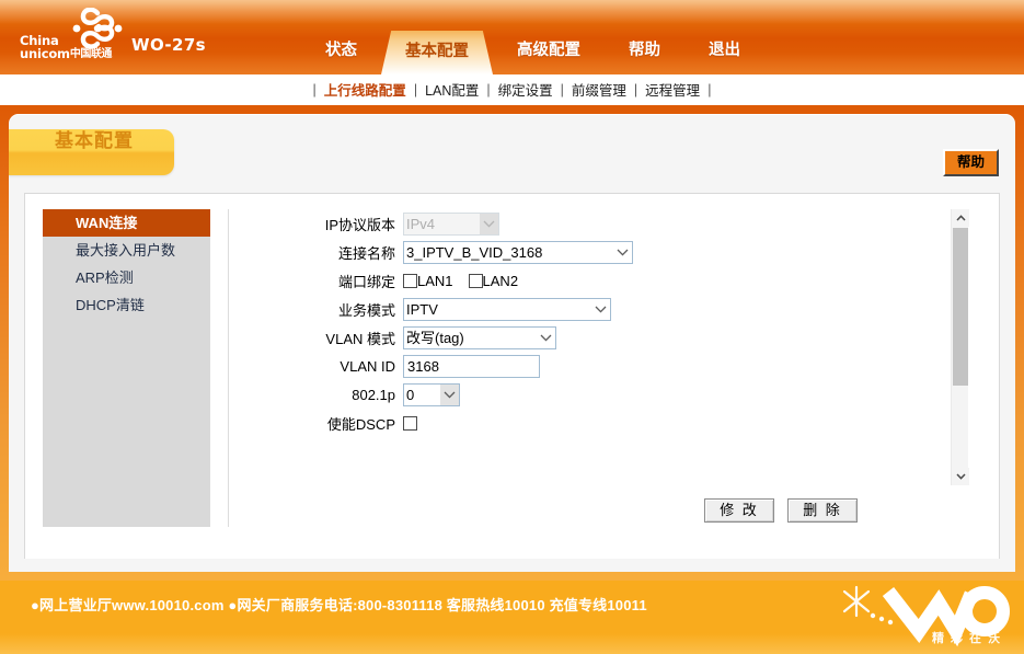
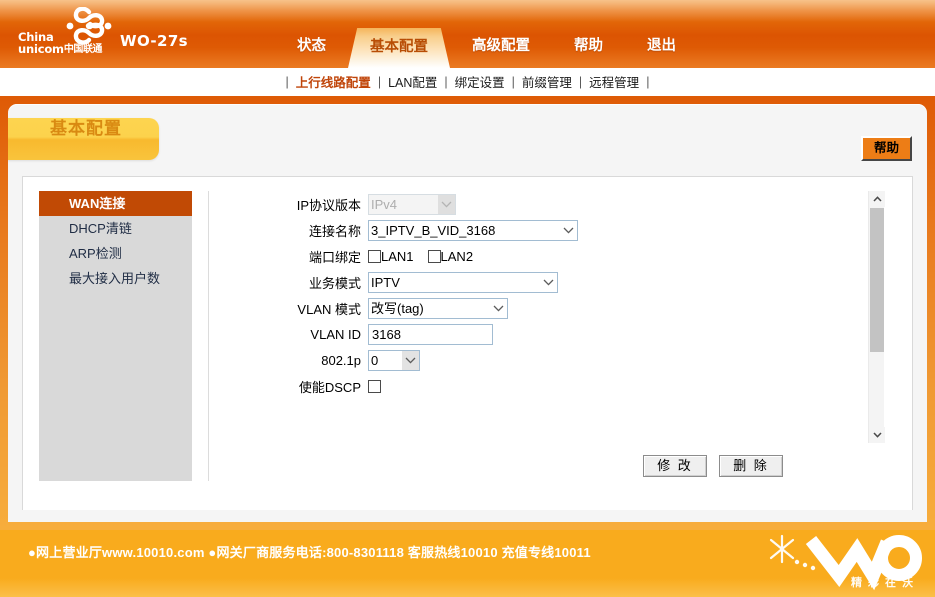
  China
  unicom
  中国联通
  WO-27s
  状态
  基本配置
  高级配置
  帮助
  退出
  |
  上行线路配置
  |
  LAN配置
  |
  绑定设置
  |
  前缀管理
  |
  远程管理
  |
  基本配置
  帮助
  WAN连接
- 最大接入用户数
+ DHCP清链
  ARP检测
- DHCP清链
+ 最大接入用户数
  IP协议版本
  IPv4
  连接名称
  3_IPTV_B_VID_3168
  端口绑定
  LAN1
  LAN2
  业务模式
  IPTV
  VLAN 模式
  改写(tag)
  VLAN ID
  3168
  802.1p
  0
  使能DSCP
  修 改
  删 除
  ●网上营业厅www.10010.com ●网关厂商服务电话:800-8301118 客服热线10010 充值专线10011
  精彩在沃
